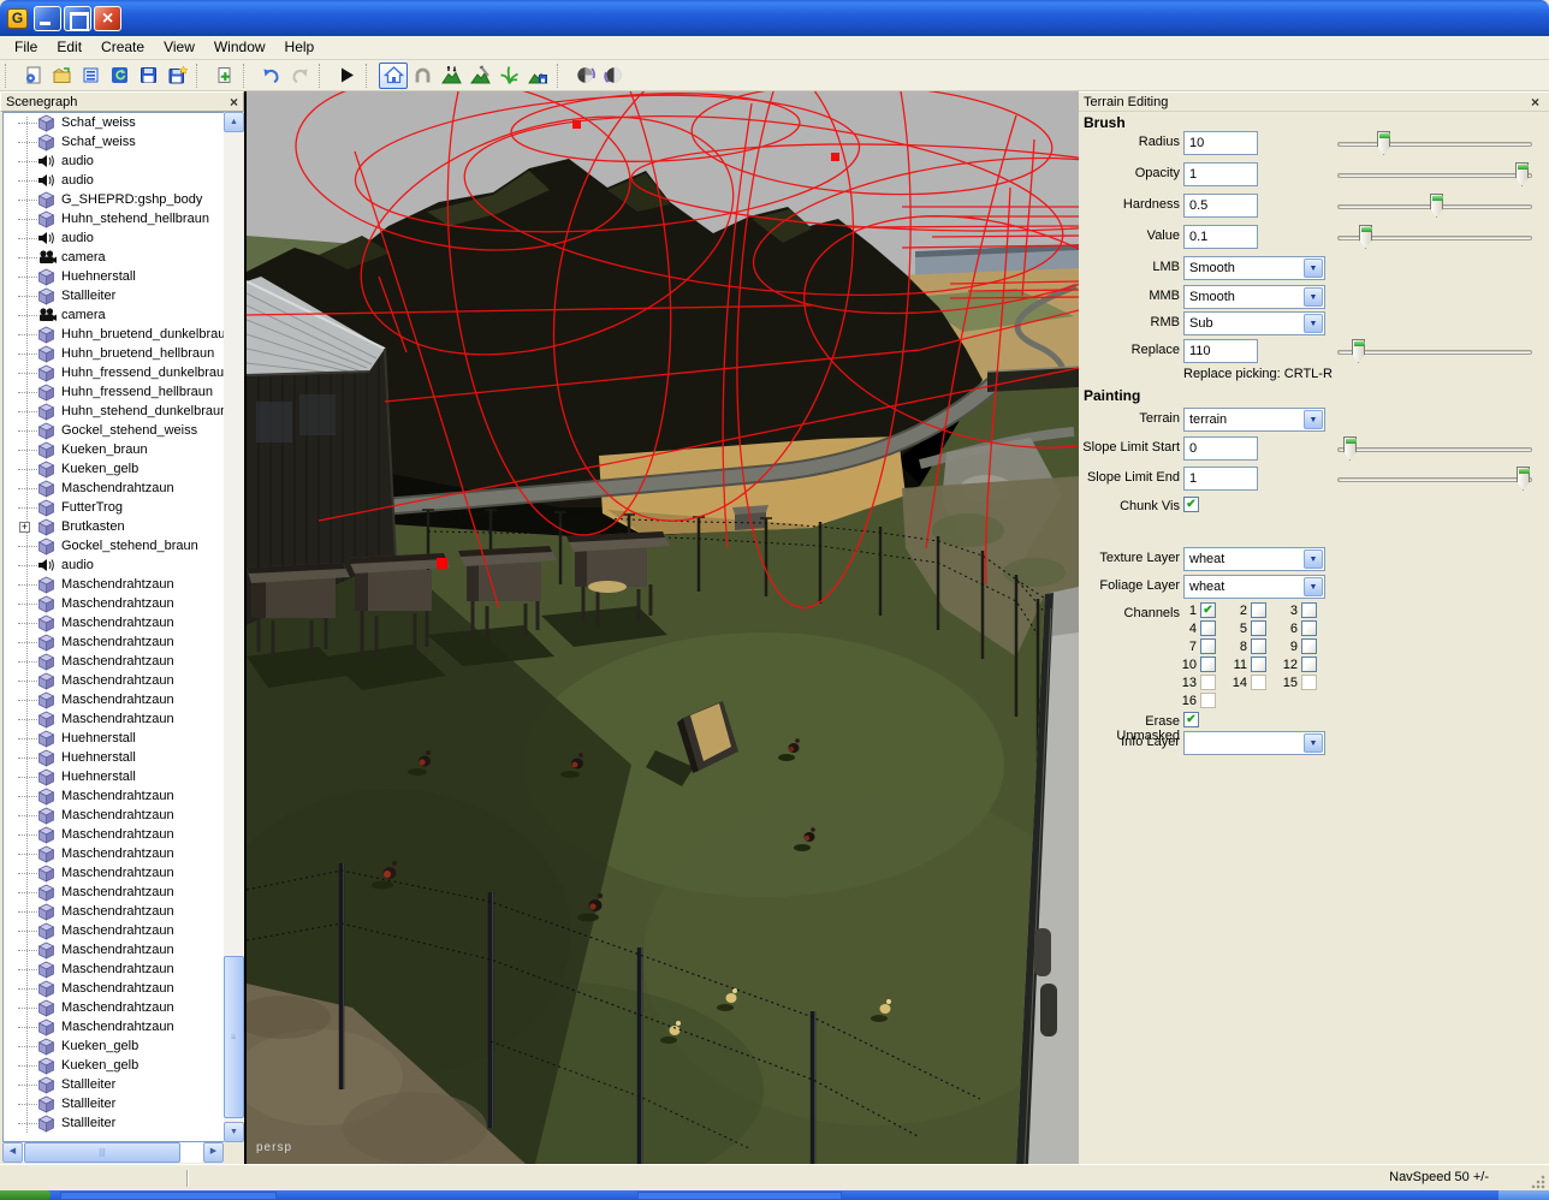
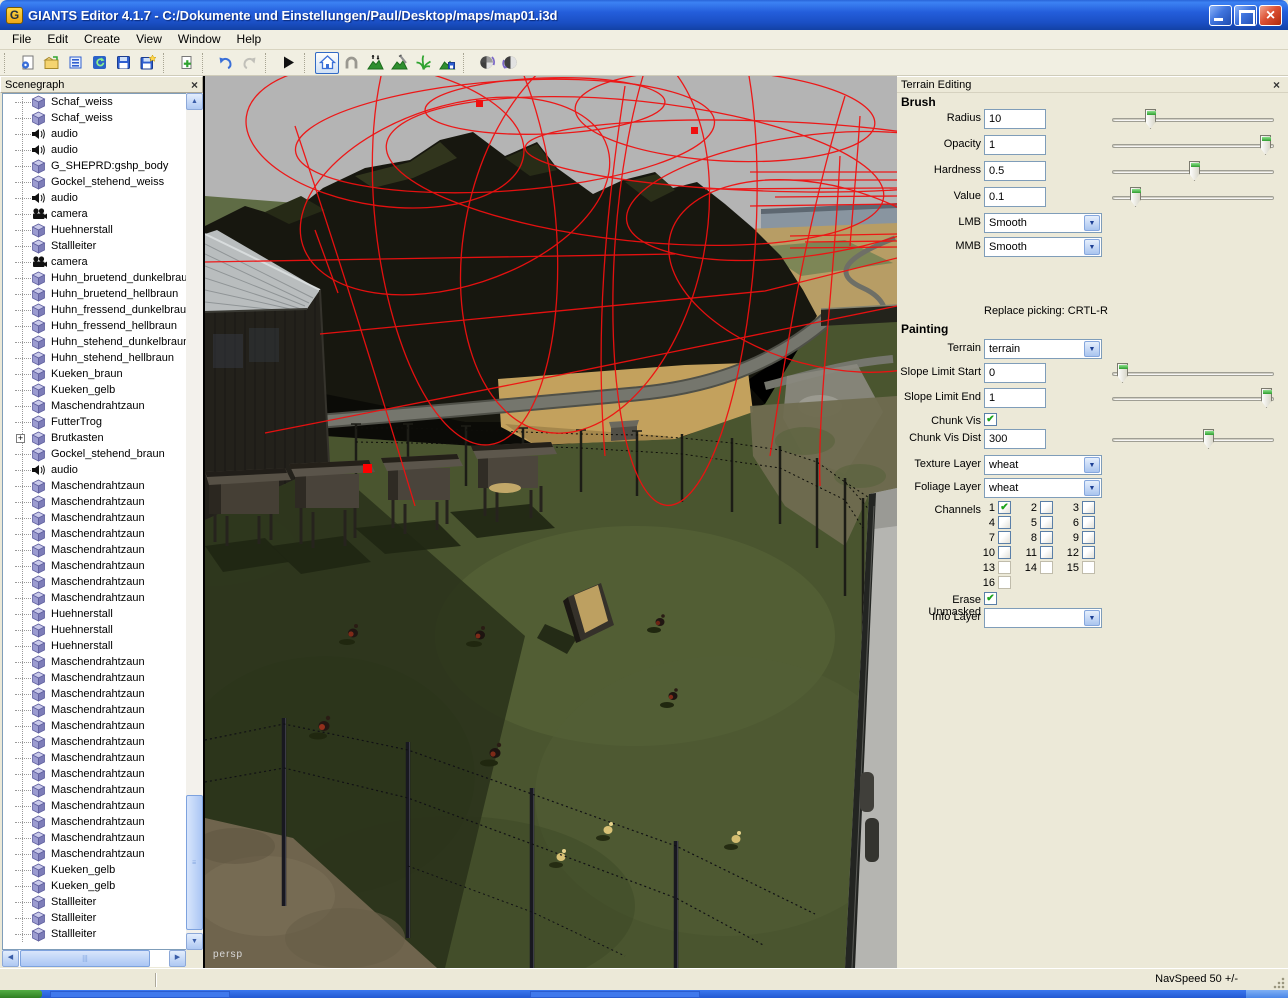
  G
+ GIANTS Editor 4.1.7 - C:/Dokumente und Einstellungen/Paul/Desktop/maps/map01.i3d
  File
  Edit
  Create
  View
  Window
  Help
  Scenegraph
  ×
  Schaf_weiss
  Schaf_weiss
  audio
  audio
  G_SHEPRD:gshp_body
- Huhn_stehend_hellbraun
+ Gockel_stehend_weiss
  audio
  camera
  Huehnerstall
  Stallleiter
  camera
  Huhn_bruetend_dunkelbrau
  Huhn_bruetend_hellbraun
  Huhn_fressend_dunkelbrau
  Huhn_fressend_hellbraun
  Huhn_stehend_dunkelbrau
- Gockel_stehend_weiss
+ Huhn_stehend_hellbraun
  Kueken_braun
  Kueken_gelb
  Maschendrahtzaun
  FutterTrog
  +
  Brutkasten
  Gockel_stehend_braun
  audio
  Maschendrahtzaun
  Maschendrahtzaun
  Maschendrahtzaun
  Maschendrahtzaun
  Maschendrahtzaun
  Maschendrahtzaun
  Maschendrahtzaun
  Maschendrahtzaun
  Huehnerstall
  Huehnerstall
  Huehnerstall
  Maschendrahtzaun
  Maschendrahtzaun
  Maschendrahtzaun
  Maschendrahtzaun
  Maschendrahtzaun
  Maschendrahtzaun
  Maschendrahtzaun
  Maschendrahtzaun
  Maschendrahtzaun
  Maschendrahtzaun
  Maschendrahtzaun
  Maschendrahtzaun
  Maschendrahtzaun
  Kueken_gelb
  Kueken_gelb
  Stallleiter
  Stallleiter
  Stallleiter
  persp
  Terrain Editing
  ×
  Brush
  Radius
  10
  Opacity
  1
  Hardness
  0.5
  Value
  0.1
  LMB
  Smooth
  MMB
  Smooth
- RMB
- Sub
- Replace
- 110
  Replace picking: CRTL-R
  Painting
  Terrain
  terrain
  Slope Limit Start
  0
  Slope Limit End
  1
  Chunk Vis
  ✔
+ Chunk Vis Dist
+ 300
  Texture Layer
  wheat
  Foliage Layer
  wheat
  Channels
  1
  ✔
  2
  3
  4
  5
  6
  7
  8
  9
  10
  11
  12
  13
  14
  15
  16
  Erase Unmasked
  ✔
  Info Layer
  NavSpeed 50 +/-
